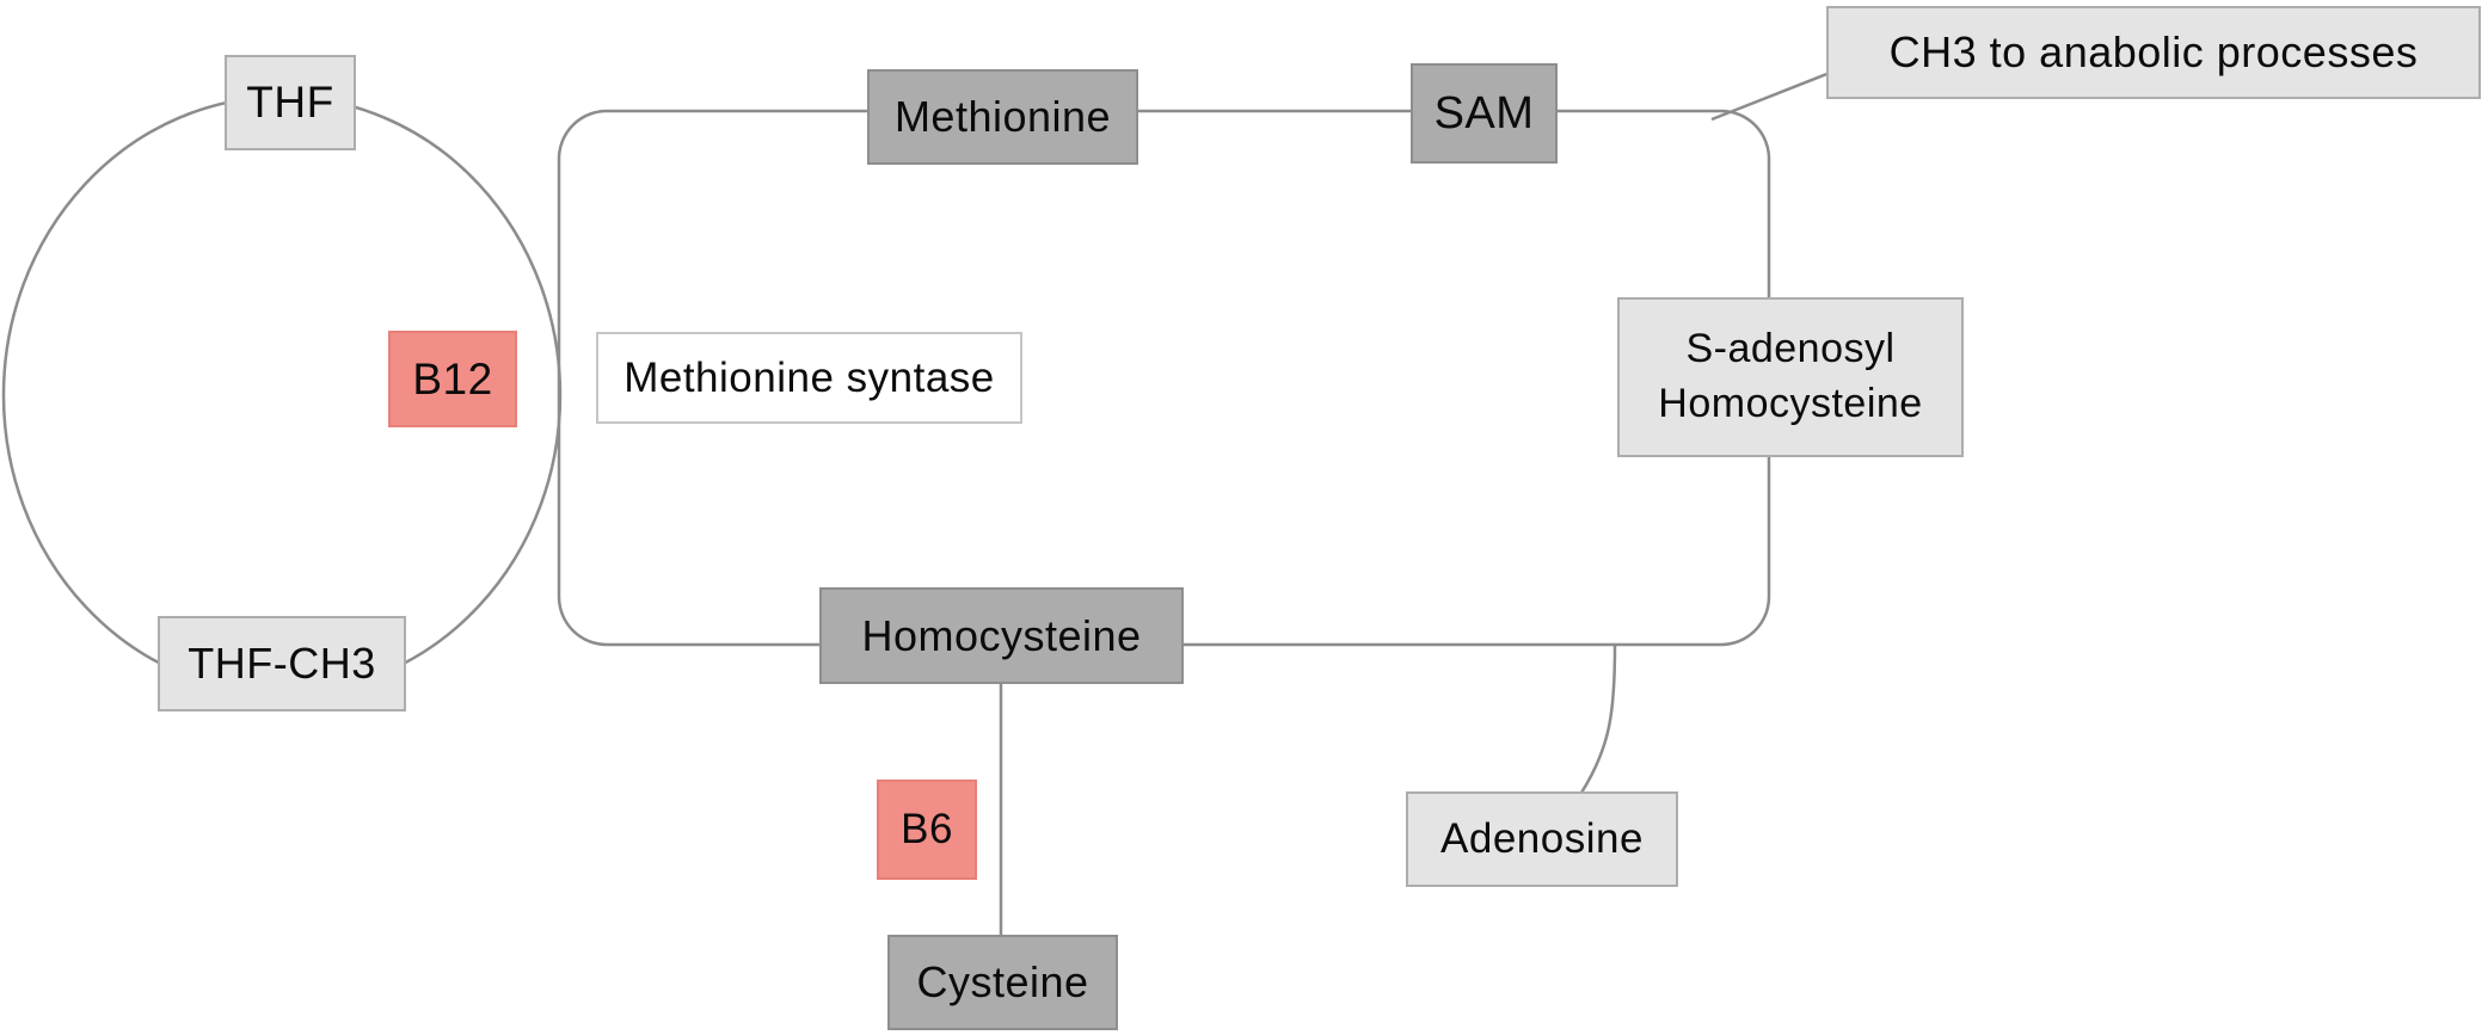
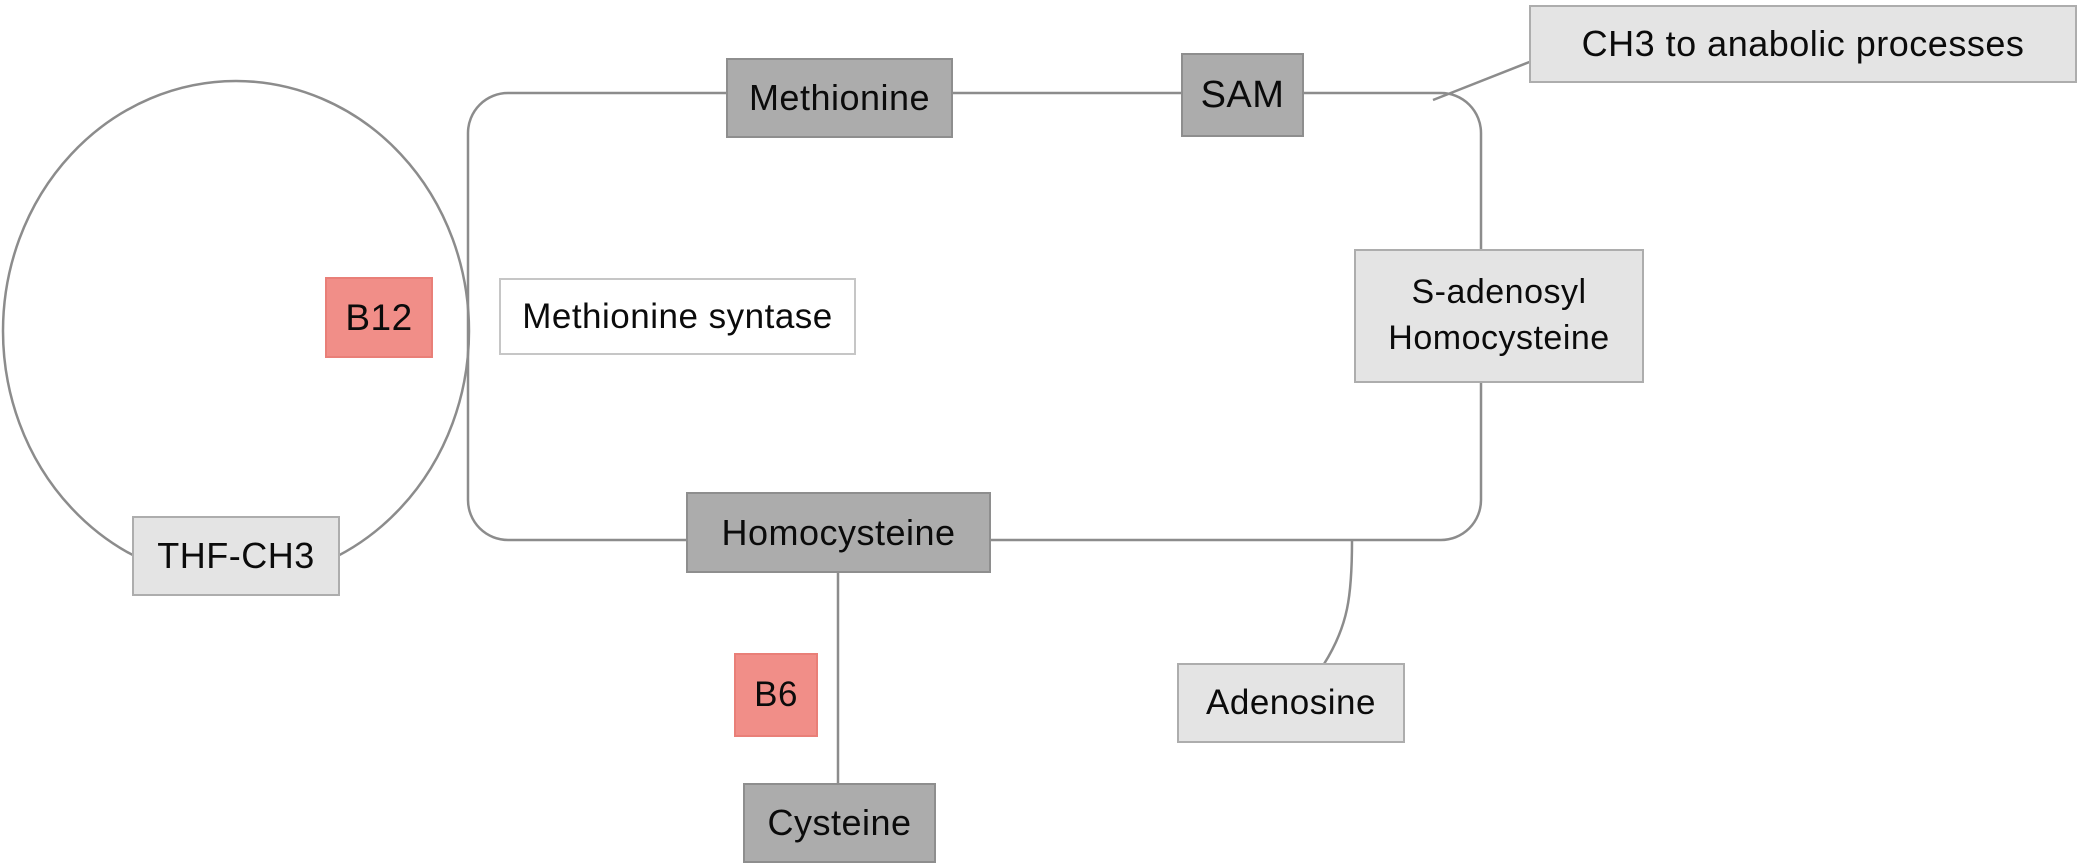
- THF
  THF-CH3
  B12
  Methionine syntase
  Methionine
  SAM
  CH3 to anabolic processes
  S-adenosyl
  Homocysteine
  Homocysteine
  B6
  Cysteine
  Adenosine
